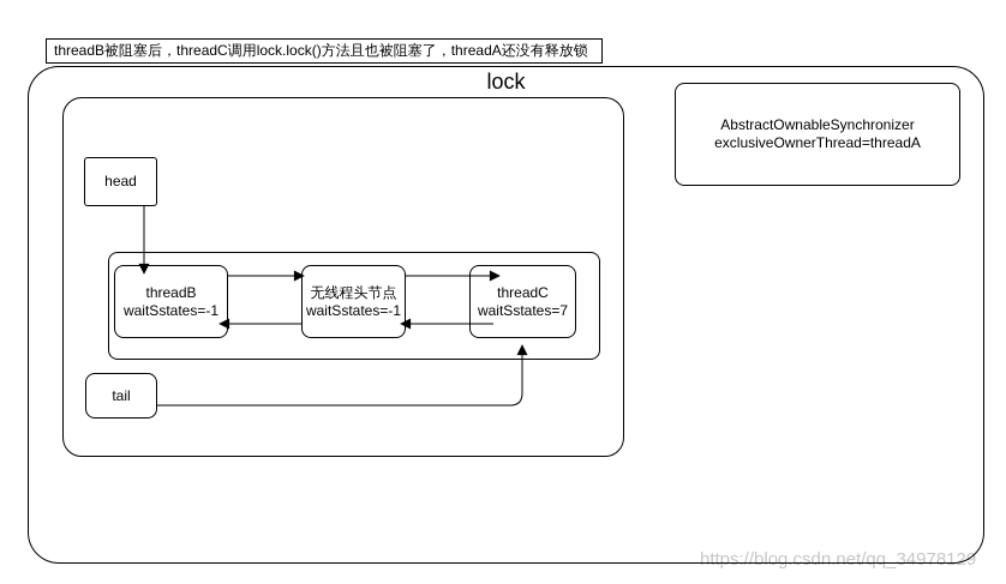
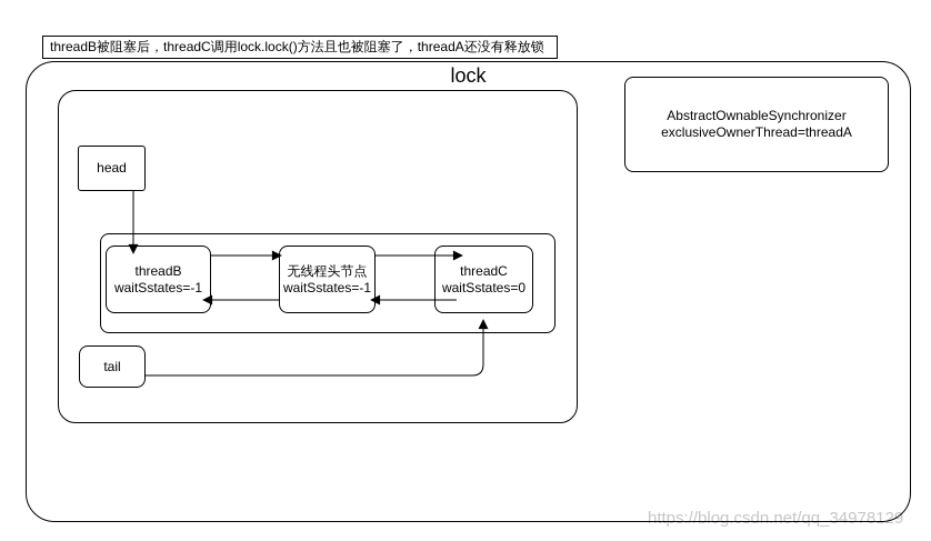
  https://blog.csdn.net/qq_34978129
  lock
  AbstractOwnableSynchronizer
  exclusiveOwnerThread=threadA
  head
  tail
  threadB
  waitSstates=-1
  无线程头节点
  waitSstates=-1
  threadC
- waitSstates=7
+ waitSstates=0
  threadB被阻塞后，threadC调用lock.lock()方法且也被阻塞了，threadA还没有释放锁
